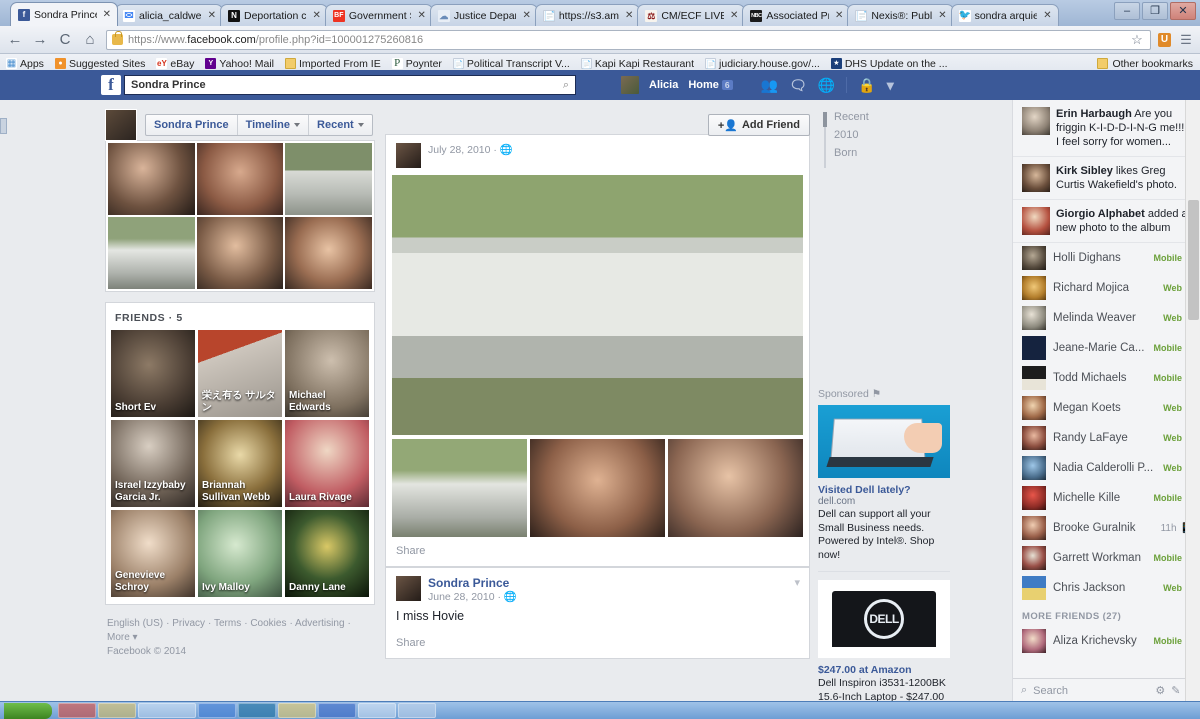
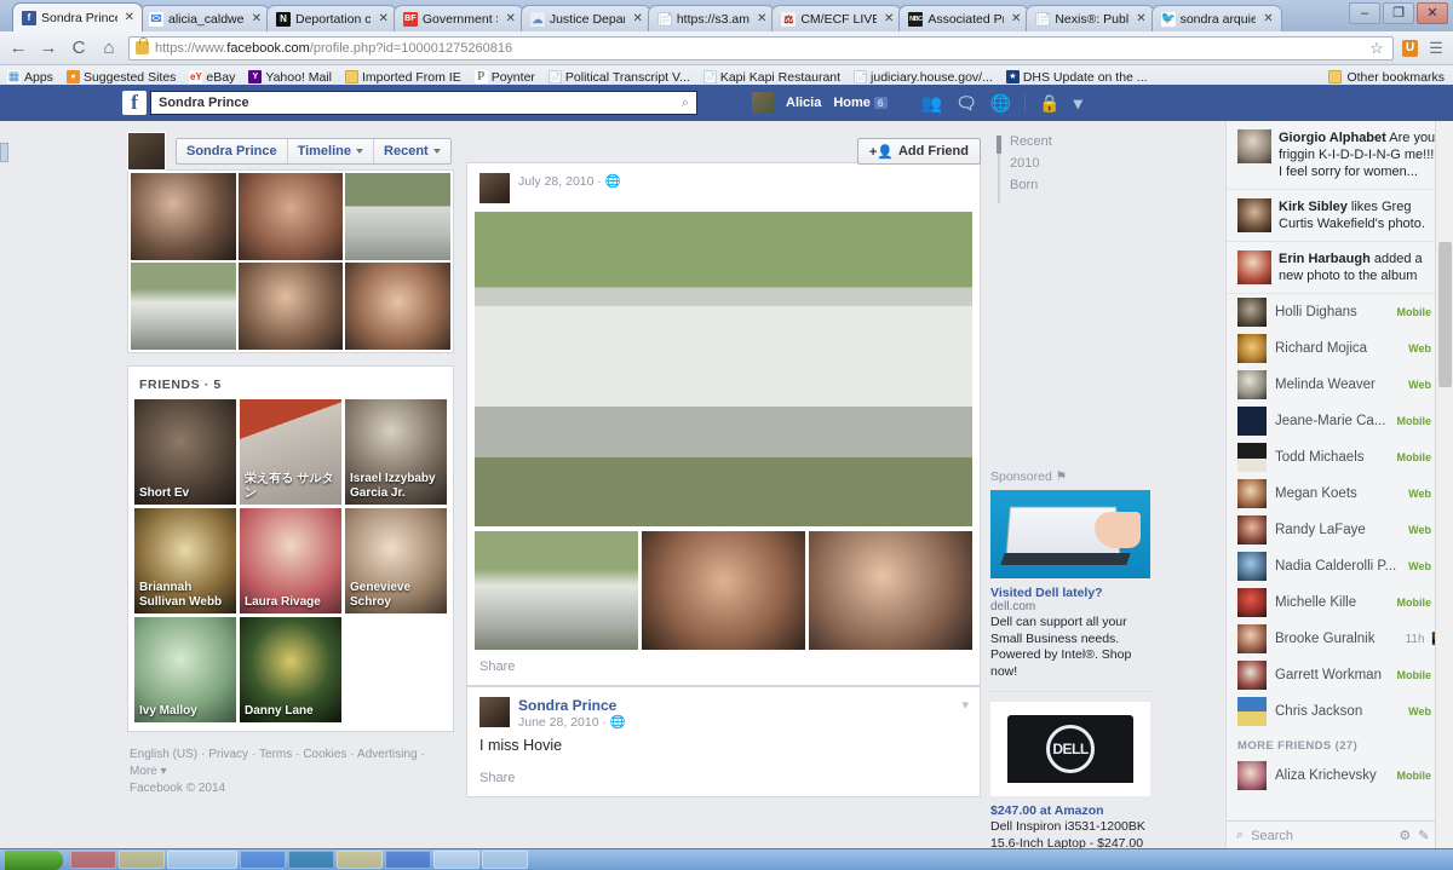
  f
  Sondra Princ
  ✕
  ✉
  alicia_caldwe
  ✕
  N
  Deportation c
  ✕
  Government
  ✕
  ☁
  Justice Depar
  ✕
  📄
  https://s3.am
  ✕
  ⚖
  CM/ECF LIVE
  ✕
  Associated P
  ✕
  📄
  Nexis®: Publ
  ✕
  🐦
  sondra arquie
  ✕
  –
  ❐
  ✕
  ←
  →
  C
  ⌂
  https://www.facebook.com/profile.php?id=100001275260816
  ☆
  U
  ☰
  ▦
  Apps
  Suggested Sites
  eY
  eBay
  Yahoo! Mail
  Imported From IE
  P
  Poynter
  📄
  Political Transcript V...
  📄
  Kapi Kapi Restaurant
  📄
  judiciary.house.gov/...
  DHS Update on the ...
  Other bookmarks
  f
  Sondra Prince
  ⌕
  Alicia
  Home 6
  👥
  🗨
  🌐
  🔒
  ▾
  Sondra Prince
  Timeline
  Recent
  +👤
  Add Friend
  FRIENDS · 5
  Short Ev
  栄え有る サルタン
- Michael Edwards
  Israel Izzybaby Garcia Jr.
  Briannah Sullivan Webb
  Laura Rivage
  Genevieve Schroy
  Ivy Malloy
  Danny Lane
  English (US) · Privacy · Terms · Cookies · Advertising · More ▾
  Facebook © 2014
  July 28, 2010 · 🌐
  Share
  Sondra Prince
  June 28, 2010 · 🌐
  ▾
  I miss Hovie
  Share
  Recent
  2010
  Born
  Sponsored ⚑
  Visited Dell lately?
  dell.com
  Dell can support all your Small Business needs. Powered by Intel®. Shop now!
  DELL
  $247.00 at Amazon
  Dell Inspiron i3531-1200BK 15.6-Inch Laptop - $247.00
- Erin Harbaugh Are you friggin K-I-D-D-I-N-G me!!! I feel sorry for women...
+ Giorgio Alphabet Are you friggin K-I-D-D-I-N-G me!!! I feel sorry for women...
  Kirk Sibley likes Greg Curtis Wakefield's photo.
- Giorgio Alphabet added new photo to the album
+ Erin Harbaugh added a new photo to the album
  Holli Dighans
  Mobile
  Richard Mojica
  Web
  Melinda Weaver
  Web
  Jeane-Marie Ca...
  Mobile
  Todd Michaels
  Mobile
  Megan Koets
  Web
  Randy LaFaye
  Web
  Nadia Calderolli P...
  Web
  Michelle Kille
  Mobile
  Brooke Guralnik
  11h
  Garrett Workman
  Mobile
  Chris Jackson
  Web
  MORE FRIENDS (27)
  Aliza Krichevsky
  Mobile
  ⌕
  Search
  ⚙
  ✎
